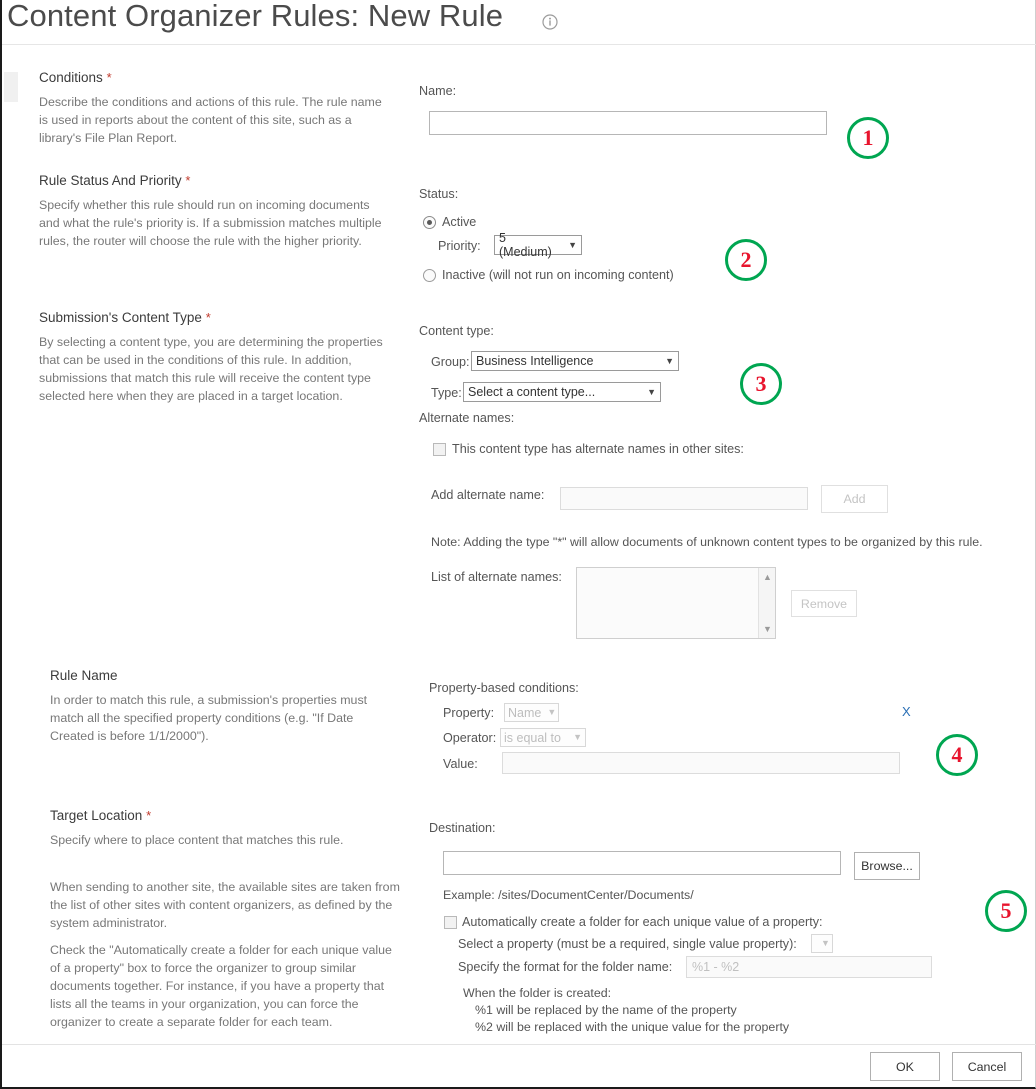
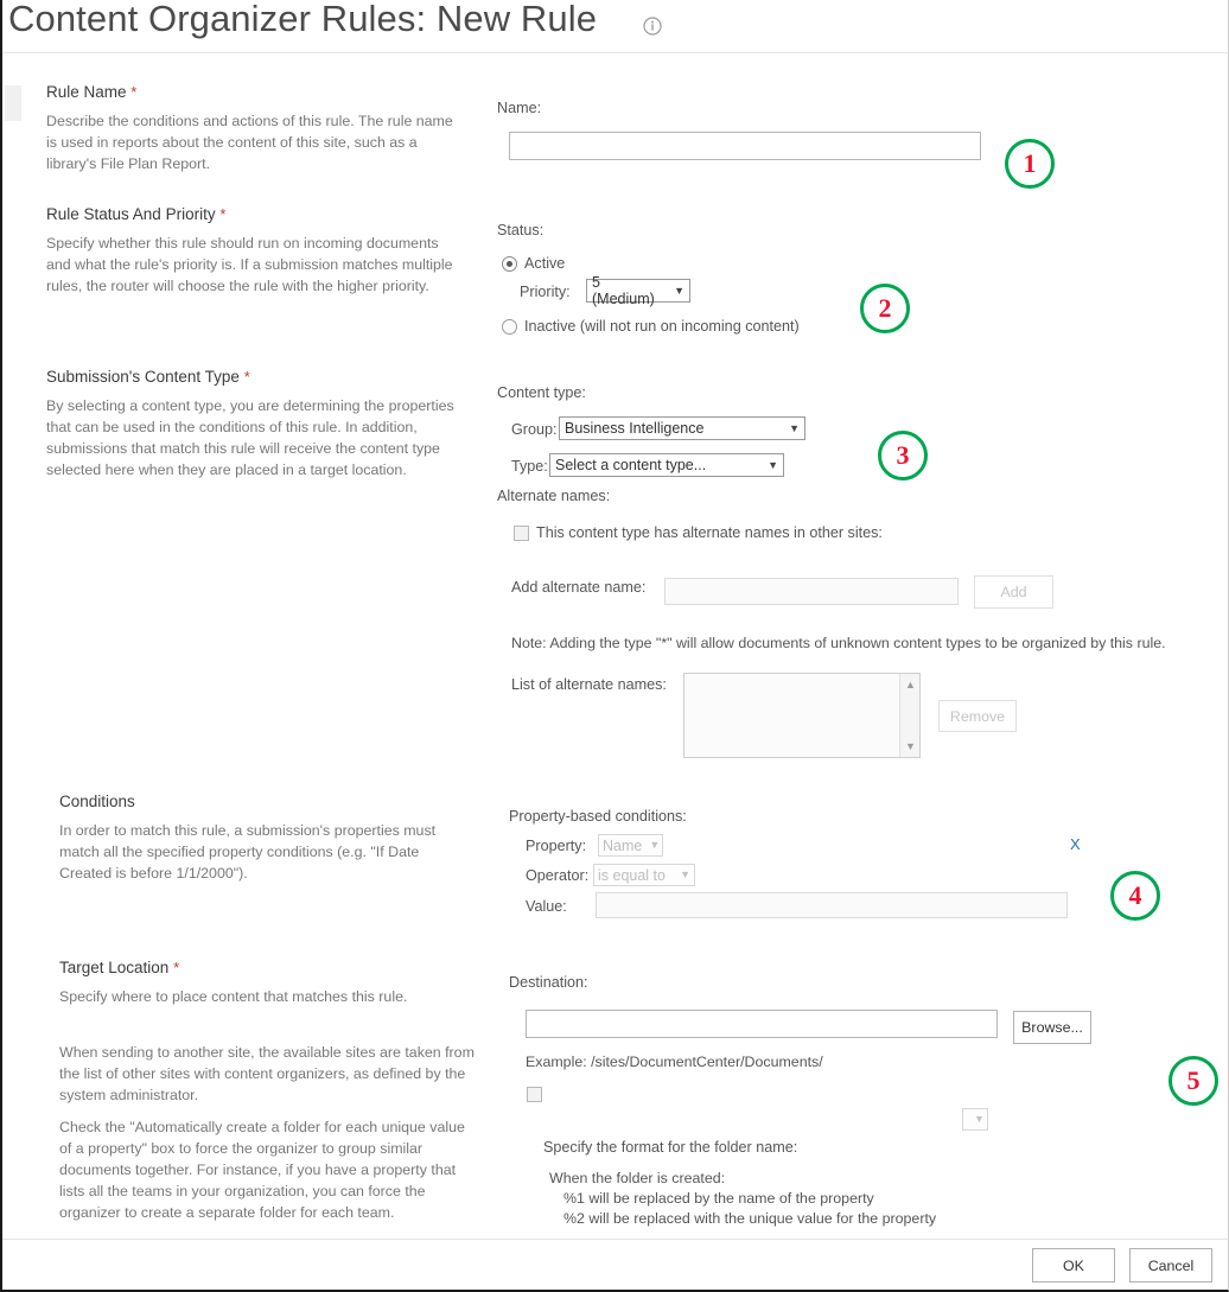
  Content Organizer Rules: New Rule
- Conditions *
+ Rule Name *
  Describe the conditions and actions of this rule. The rule name is used in reports about the content of this site, such as a library's File Plan Report.
  Name:
  1
  Rule Status And Priority *
  Specify whether this rule should run on incoming documents and what the rule's priority is. If a submission matches multiple rules, the router will choose the rule with the higher priority.
  Status:
  Active
  Priority:
  5 (Medium)
  ▼
  2
  Inactive (will not run on incoming content)
  Submission's Content Type *
  By selecting a content type, you are determining the properties that can be used in the conditions of this rule. In addition, submissions that match this rule will receive the content type selected here when they are placed in a target location.
  Content type:
  Group:
  Business Intelligence
  ▼
  Type:
  Select a content type...
  ▼
  3
  Alternate names:
  This content type has alternate names in other sites:
  Add alternate name:
  Add
  Note: Adding the type "*" will allow documents of unknown content types to be organized by this rule.
  List of alternate names:
  ▲
  ▼
  Remove
- Rule Name
+ Conditions
  In order to match this rule, a submission's properties must match all the specified property conditions (e.g. "If Date Created is before 1/1/2000").
  Property-based conditions:
  Property:
  Name
  ▼
  X
  Operator:
  is equal to
  ▼
  Value:
  4
  Target Location *
  Specify where to place content that matches this rule.
  When sending to another site, the available sites are taken from the list of other sites with content organizers, as defined by the system administrator.
  Check the "Automatically create a folder for each unique value of a property" box to force the organizer to group similar documents together. For instance, if you have a property that lists all the teams in your organization, you can force the organizer to create a separate folder for each team.
  Destination:
  Browse...
  Example: /sites/DocumentCenter/Documents/
- Automatically create a folder for each unique value of a property:
  5
- Select a property (must be a required, single value property):
  ▼
  Specify the format for the folder name:
- %1 - %2
  When the folder is created:
  %1 will be replaced by the name of the property
  %2 will be replaced with the unique value for the property
  OK
  Cancel
